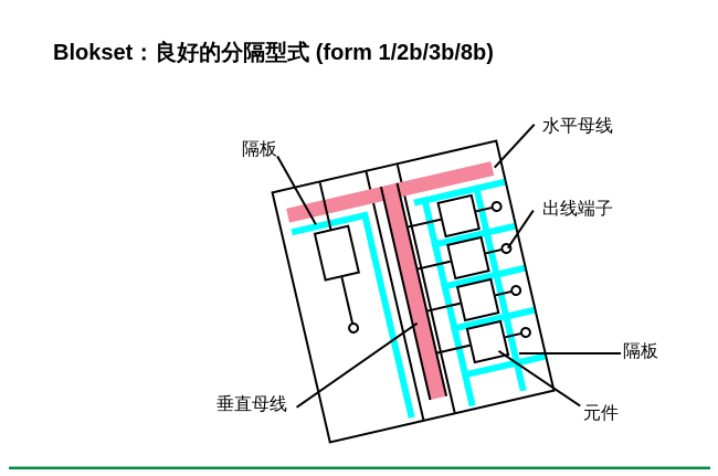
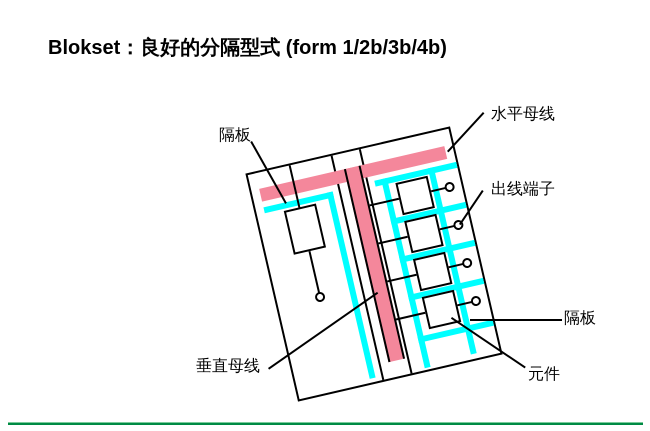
- Blokset：良好的分隔型式 (form 1/2b/3b/8b)
+ Blokset：良好的分隔型式 (form 1/2b/3b/4b)
  隔板
  水平母线
  出线端子
  隔板
  元件
  垂直母线
